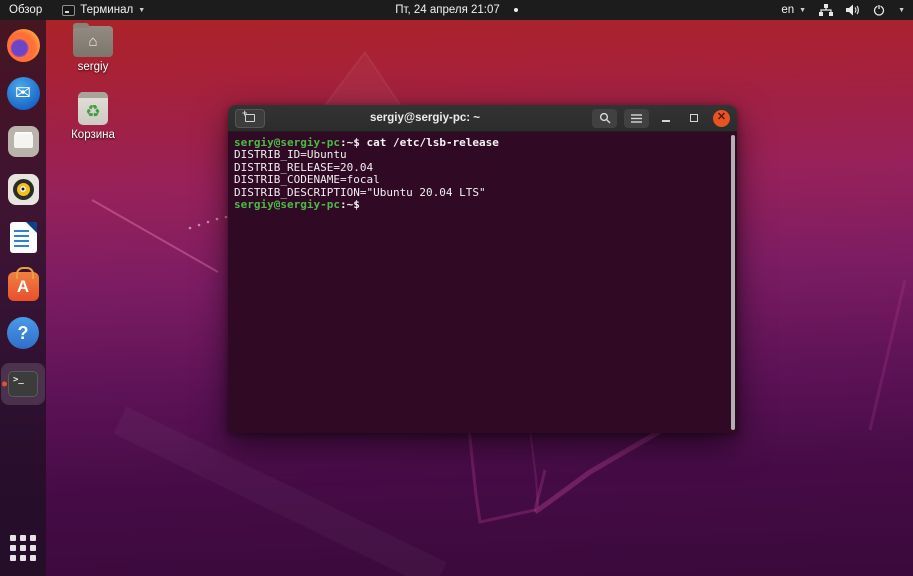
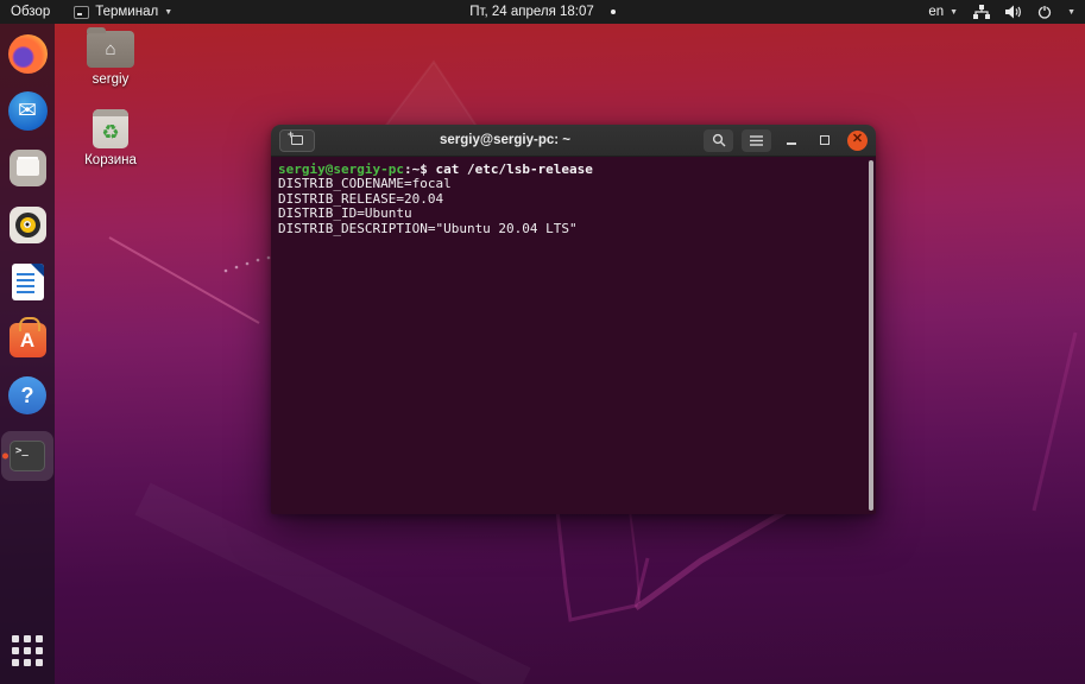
  Обзор
  Терминал
- Пт, 24 апреля 21:07
+ Пт, 24 апреля 18:07
  en
  A
  ?
  >_
  ⌂
  sergiy
  ♻
  Корзина
  sergiy@sergiy-pc: ~
  ✕
  sergiy@sergiy-pc:~$ cat /etc/lsb-release
- DISTRIB_ID=Ubuntu
+ DISTRIB_CODENAME=focal
  DISTRIB_RELEASE=20.04
- DISTRIB_CODENAME=focal
+ DISTRIB_ID=Ubuntu
  DISTRIB_DESCRIPTION="Ubuntu 20.04 LTS"
- sergiy@sergiy-pc:~$
